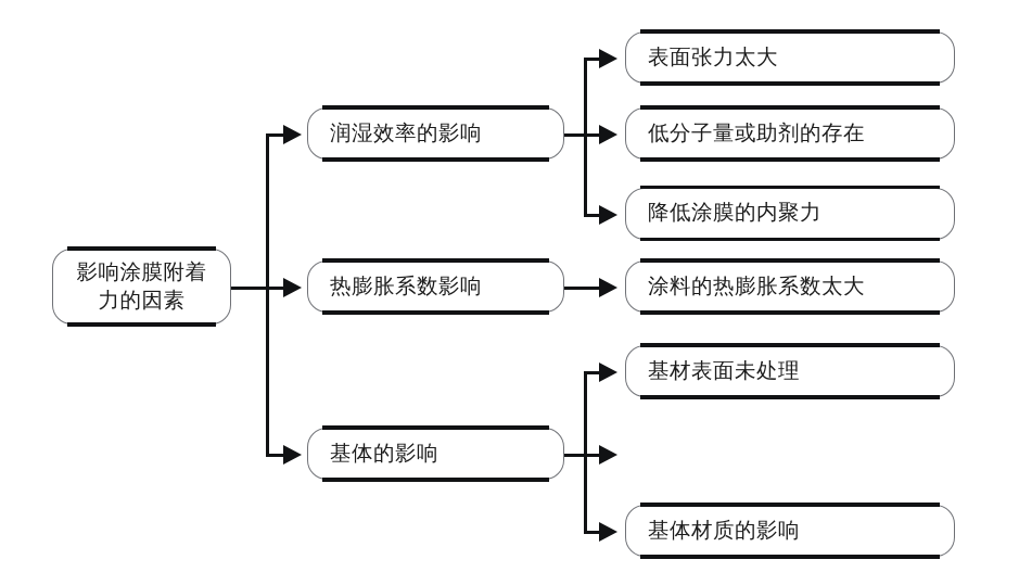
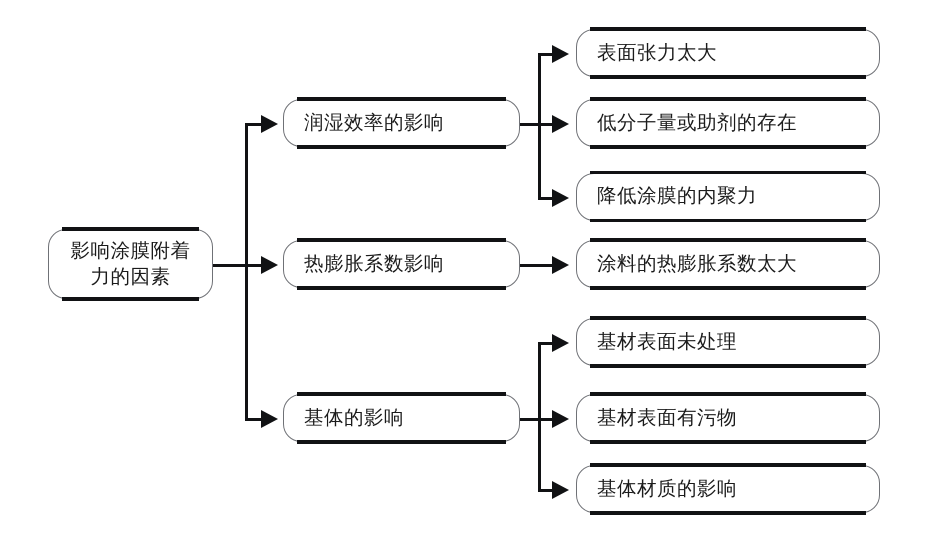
  影响涂膜附着
  力的因素
  润湿效率的影响
  热膨胀系数影响
  基体的影响
  表面张力太大
  低分子量或助剂的存在
  降低涂膜的内聚力
  涂料的热膨胀系数太大
  基材表面未处理
+ 基材表面有污物
  基体材质的影响
